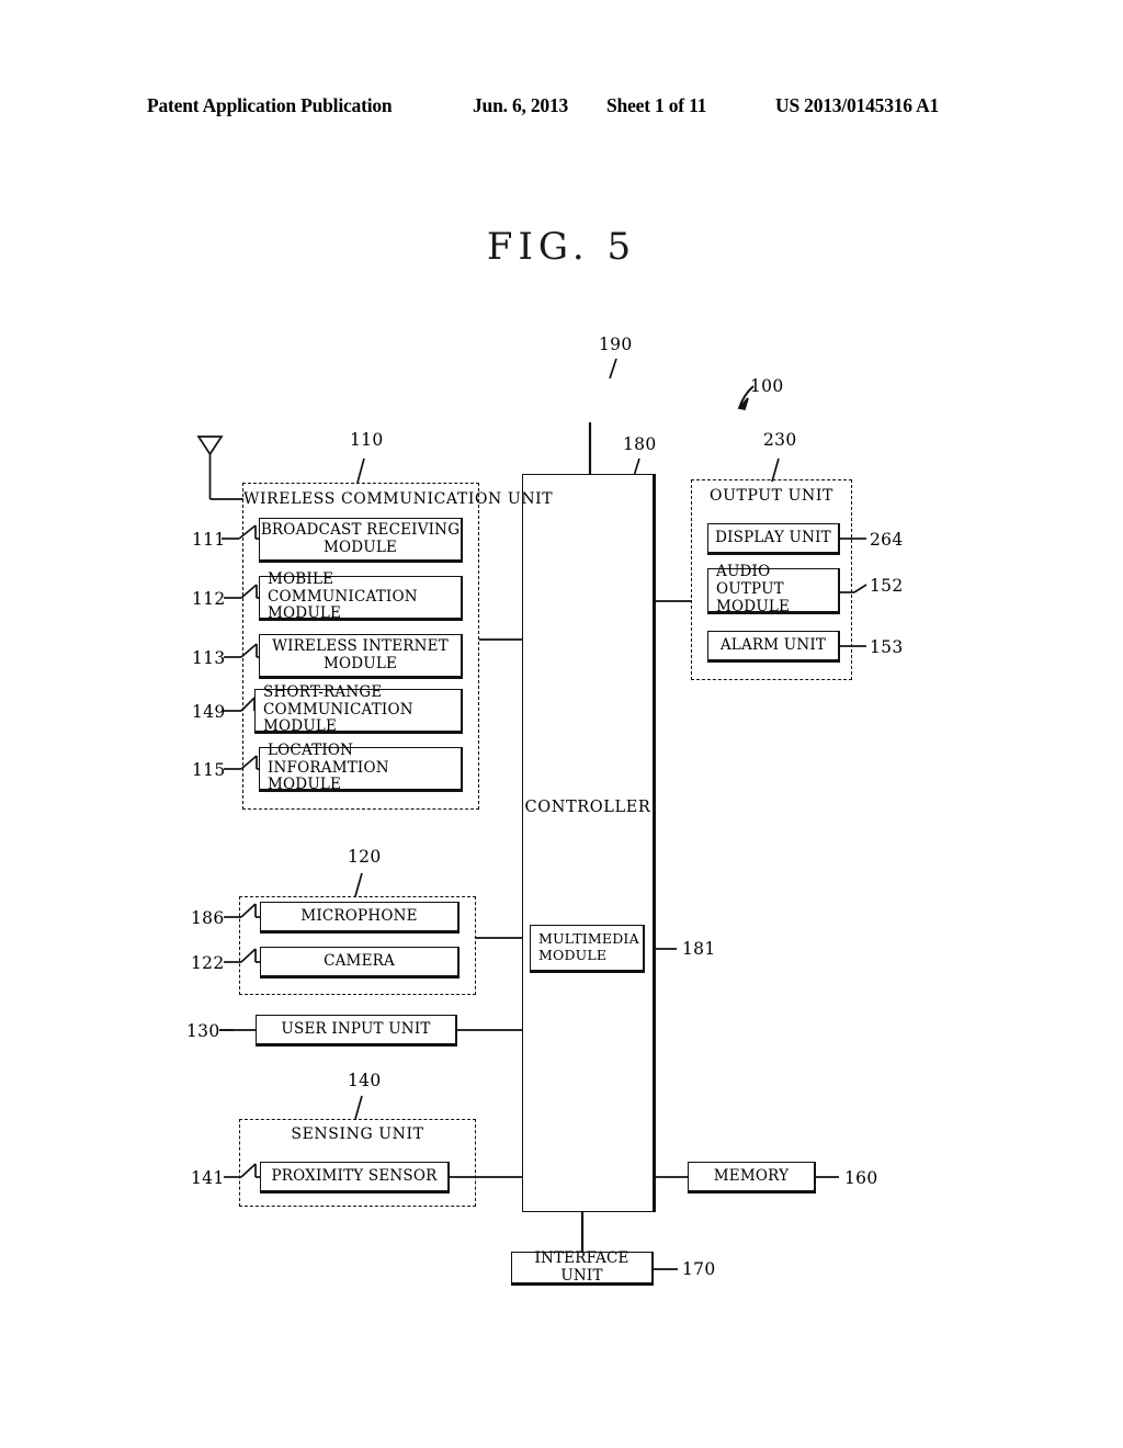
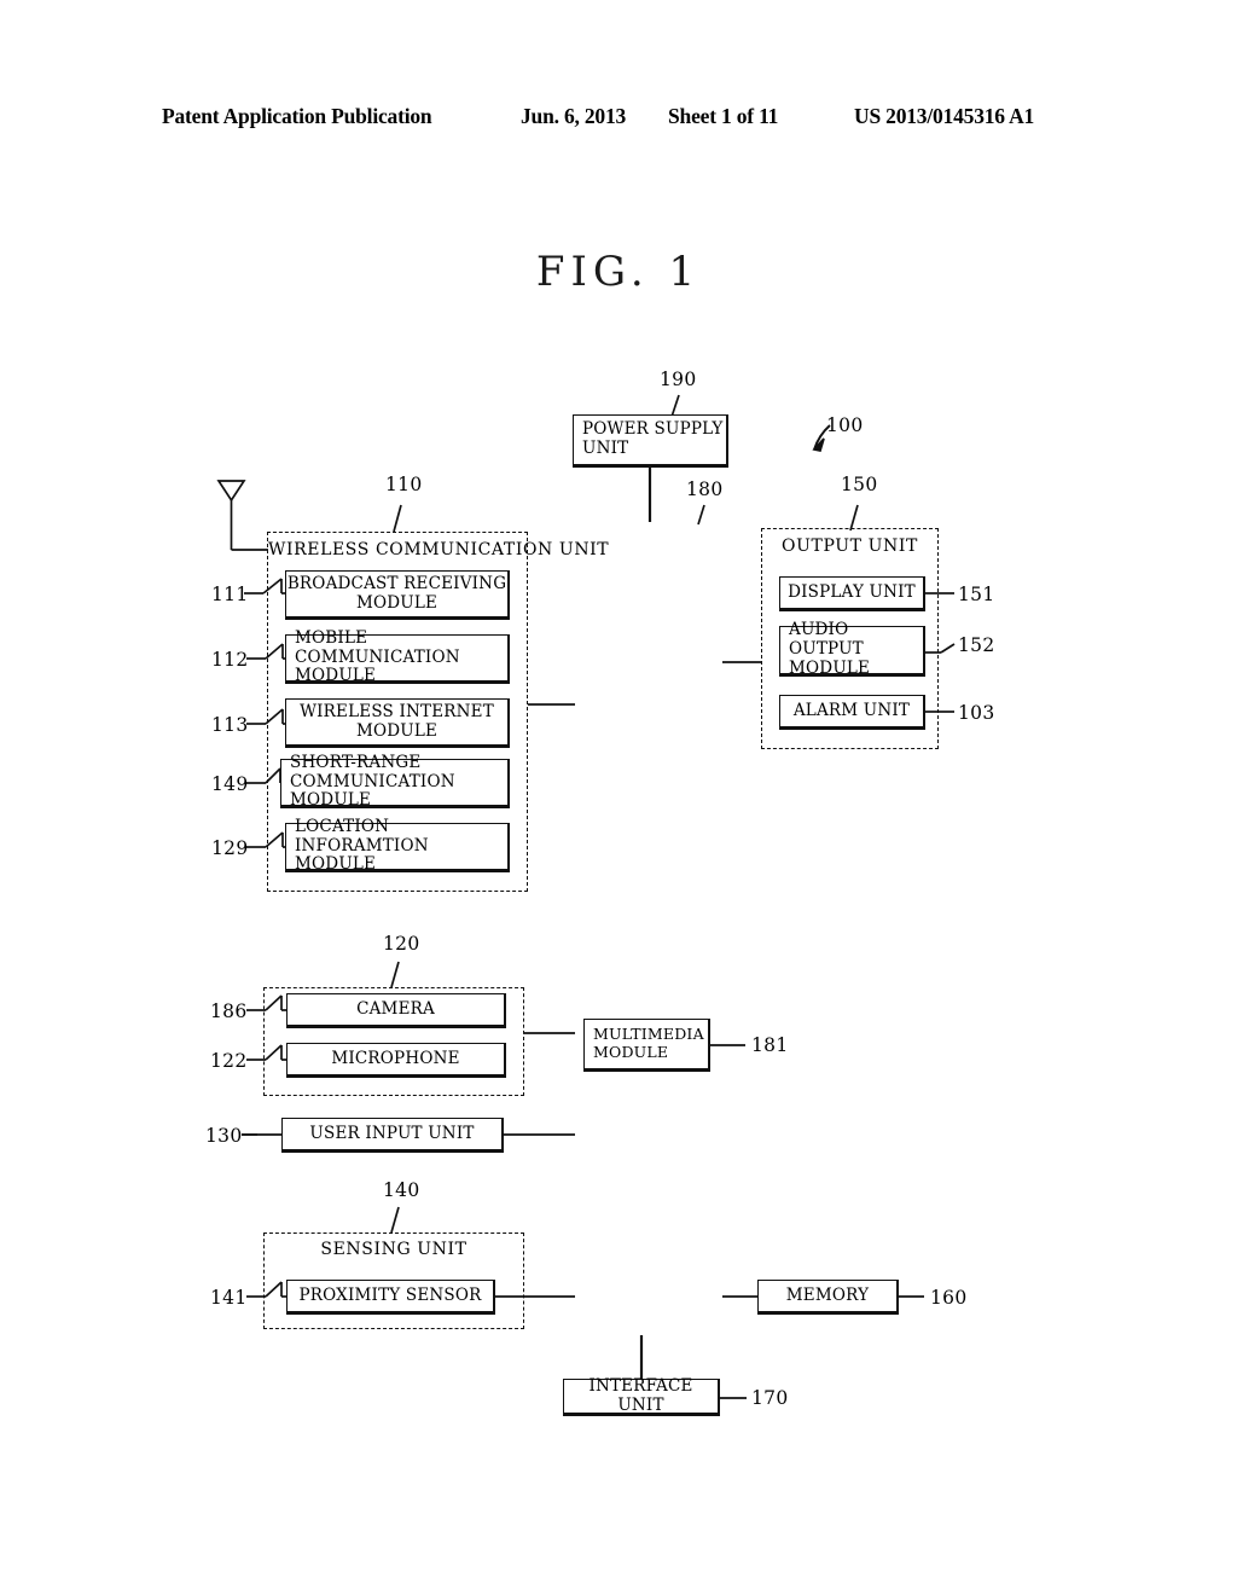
  Patent Application Publication
  Jun. 6, 2013
  Sheet 1 of 11
  US 2013/0145316 A1
- FIG. 5
+ FIG. 1
+ POWER SUPPLY
+ UNIT
  190
  180
  100
- CONTROLLER
  MULTIMEDIA
  MODULE
  181
  WIRELESS COMMUNICATION UNIT
  110
  BROADCAST RECEIVING
  MODULE
  111
  MOBILE COMMUNICATION
  MODULE
  112
  WIRELESS INTERNET
  MODULE
  113
  SHORT-RANGE
  COMMUNICATION MODULE
  149
  LOCATION INFORAMTION
  MODULE
- 115
+ 129
  120
- MICROPHONE
+ CAMERA
  186
- CAMERA
+ MICROPHONE
  122
  USER INPUT UNIT
  130
  SENSING UNIT
  140
  PROXIMITY SENSOR
  141
  OUTPUT UNIT
- 230
+ 150
  DISPLAY UNIT
- 264
+ 151
  AUDIO OUTPUT
  MODULE
  152
  ALARM UNIT
- 153
+ 103
  MEMORY
  160
  INTERFACE UNIT
  170
